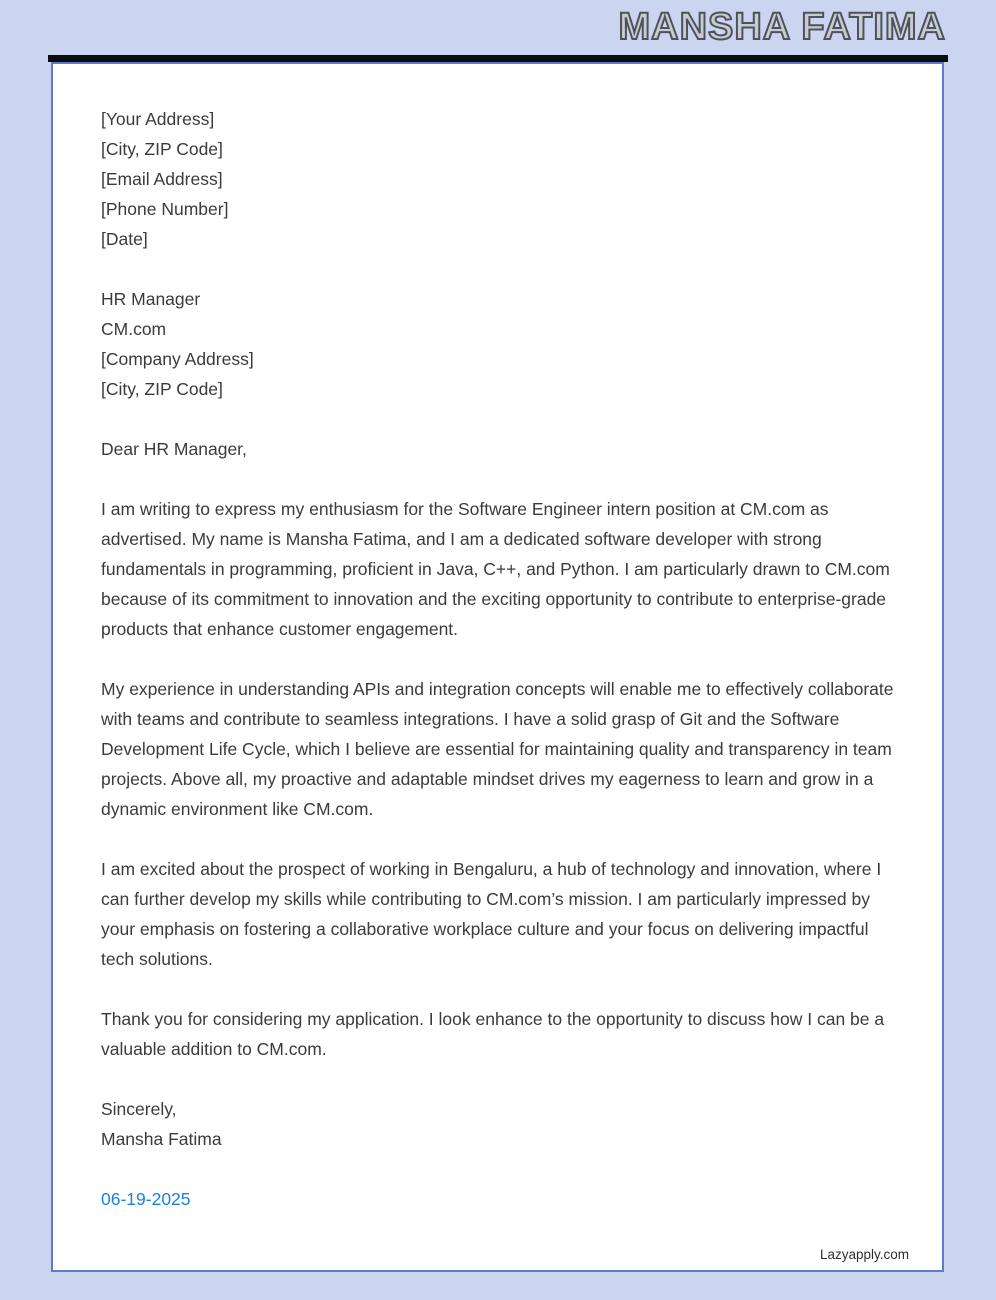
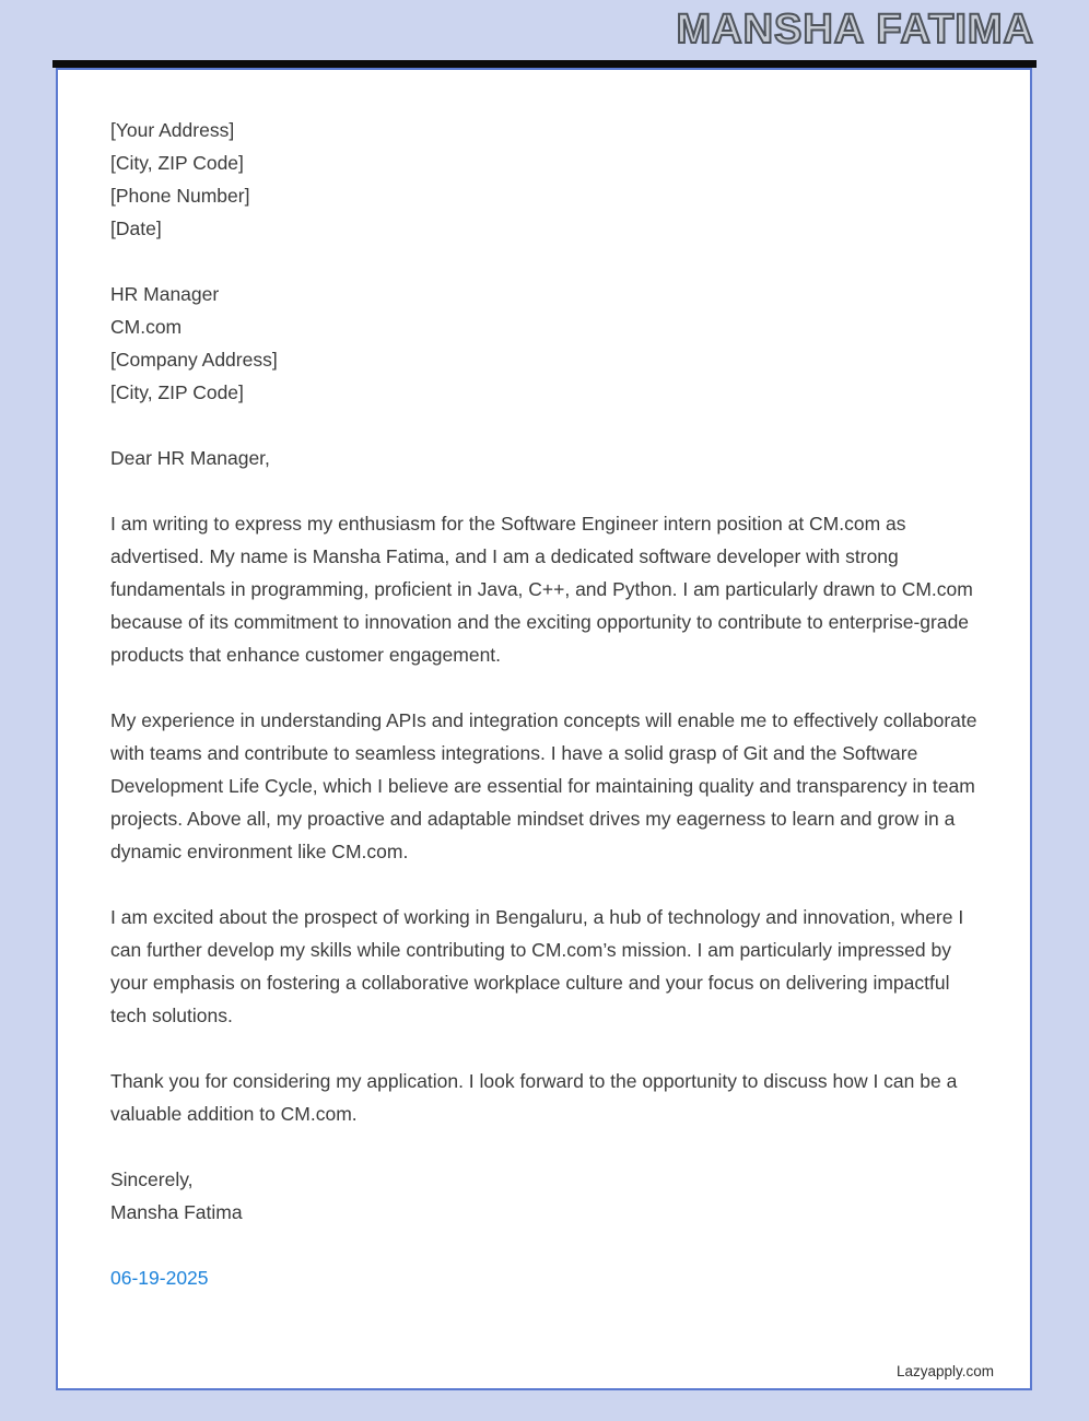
  MANSHA FATIMA
  [Your Address]
  [City, ZIP Code]
- [Email Address]
  [Phone Number]
  [Date]
  HR Manager
  CM.com
  [Company Address]
  [City, ZIP Code]
  Dear HR Manager,
  I am writing to express my enthusiasm for the Software Engineer intern position at CM.com as advertised. My name is Mansha Fatima, and I am a dedicated software developer with strong fundamentals in programming, proficient in Java, C++, and Python. I am particularly drawn to CM.com because of its commitment to innovation and the exciting opportunity to contribute to enterprise-grade products that enhance customer engagement.
  My experience in understanding APIs and integration concepts will enable me to effectively collaborate with teams and contribute to seamless integrations. I have a solid grasp of Git and the Software Development Life Cycle, which I believe are essential for maintaining quality and transparency in team projects. Above all, my proactive and adaptable mindset drives my eagerness to learn and grow in a dynamic environment like CM.com.
  I am excited about the prospect of working in Bengaluru, a hub of technology and innovation, where I can further develop my skills while contributing to CM.com’s mission. I am particularly impressed by your emphasis on fostering a collaborative workplace culture and your focus on delivering impactful tech solutions.
- Thank you for considering my application. I look enhance to the opportunity to discuss how I can be a valuable addition to CM.com.
+ Thank you for considering my application. I look forward to the opportunity to discuss how I can be a valuable addition to CM.com.
  Sincerely,
  Mansha Fatima
  06-19-2025
  Lazyapply.com
